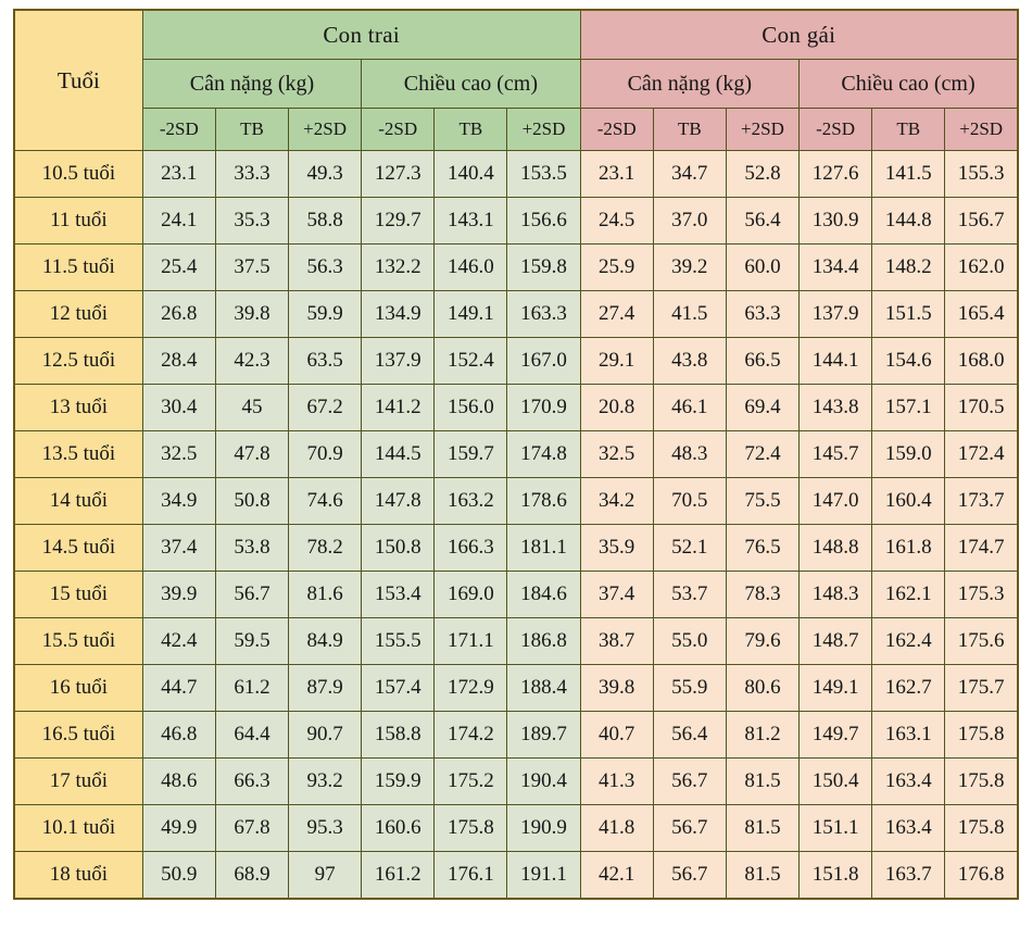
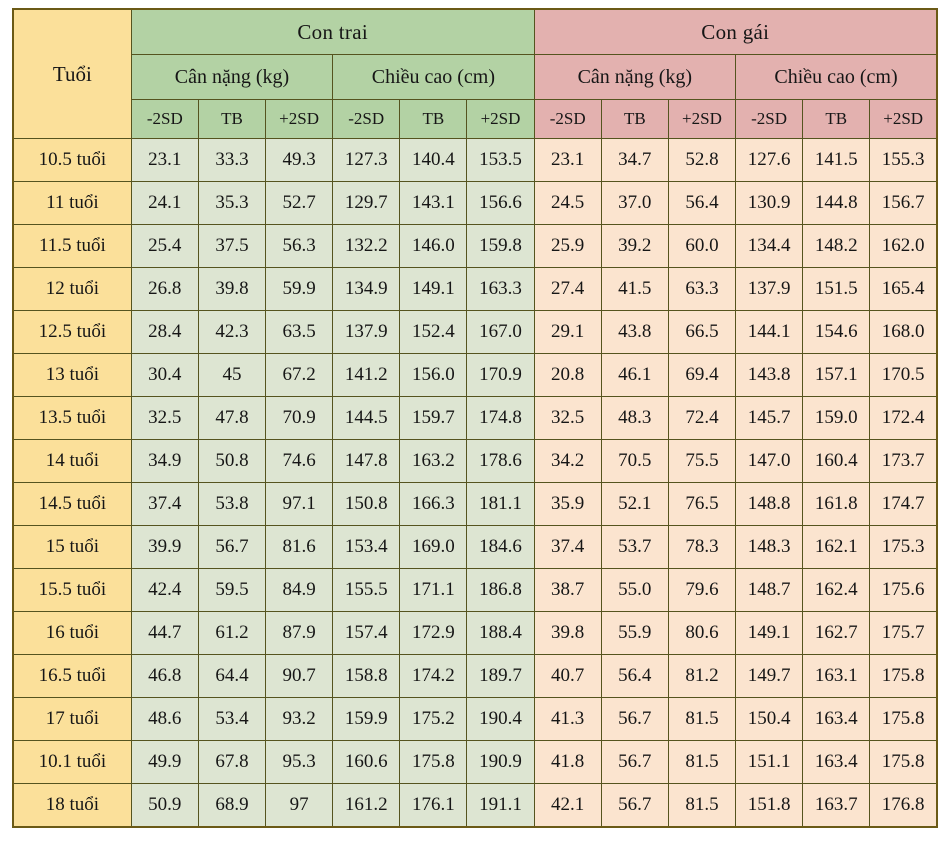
  Tuổi	Con trai	Con gái
  Cân nặng (kg)	Chiều cao (cm)	Cân nặng (kg)	Chiều cao (cm)
  -2SD	TB	+2SD	-2SD	TB	+2SD	-2SD	TB	+2SD	-2SD	TB	+2SD
  10.5 tuổi	23.1	33.3	49.3	127.3	140.4	153.5	23.1	34.7	52.8	127.6	141.5	155.3
- 11 tuổi	24.1	35.3	58.8	129.7	143.1	156.6	24.5	37.0	56.4	130.9	144.8	156.7
+ 11 tuổi	24.1	35.3	52.7	129.7	143.1	156.6	24.5	37.0	56.4	130.9	144.8	156.7
  11.5 tuổi	25.4	37.5	56.3	132.2	146.0	159.8	25.9	39.2	60.0	134.4	148.2	162.0
  12 tuổi	26.8	39.8	59.9	134.9	149.1	163.3	27.4	41.5	63.3	137.9	151.5	165.4
  12.5 tuổi	28.4	42.3	63.5	137.9	152.4	167.0	29.1	43.8	66.5	144.1	154.6	168.0
  13 tuổi	30.4	45	67.2	141.2	156.0	170.9	20.8	46.1	69.4	143.8	157.1	170.5
  13.5 tuổi	32.5	47.8	70.9	144.5	159.7	174.8	32.5	48.3	72.4	145.7	159.0	172.4
  14 tuổi	34.9	50.8	74.6	147.8	163.2	178.6	34.2	70.5	75.5	147.0	160.4	173.7
- 14.5 tuổi	37.4	53.8	78.2	150.8	166.3	181.1	35.9	52.1	76.5	148.8	161.8	174.7
+ 14.5 tuổi	37.4	53.8	97.1	150.8	166.3	181.1	35.9	52.1	76.5	148.8	161.8	174.7
  15 tuổi	39.9	56.7	81.6	153.4	169.0	184.6	37.4	53.7	78.3	148.3	162.1	175.3
  15.5 tuổi	42.4	59.5	84.9	155.5	171.1	186.8	38.7	55.0	79.6	148.7	162.4	175.6
  16 tuổi	44.7	61.2	87.9	157.4	172.9	188.4	39.8	55.9	80.6	149.1	162.7	175.7
  16.5 tuổi	46.8	64.4	90.7	158.8	174.2	189.7	40.7	56.4	81.2	149.7	163.1	175.8
- 17 tuổi	48.6	66.3	93.2	159.9	175.2	190.4	41.3	56.7	81.5	150.4	163.4	175.8
+ 17 tuổi	48.6	53.4	93.2	159.9	175.2	190.4	41.3	56.7	81.5	150.4	163.4	175.8
  10.1 tuổi	49.9	67.8	95.3	160.6	175.8	190.9	41.8	56.7	81.5	151.1	163.4	175.8
  18 tuổi	50.9	68.9	97	161.2	176.1	191.1	42.1	56.7	81.5	151.8	163.7	176.8
